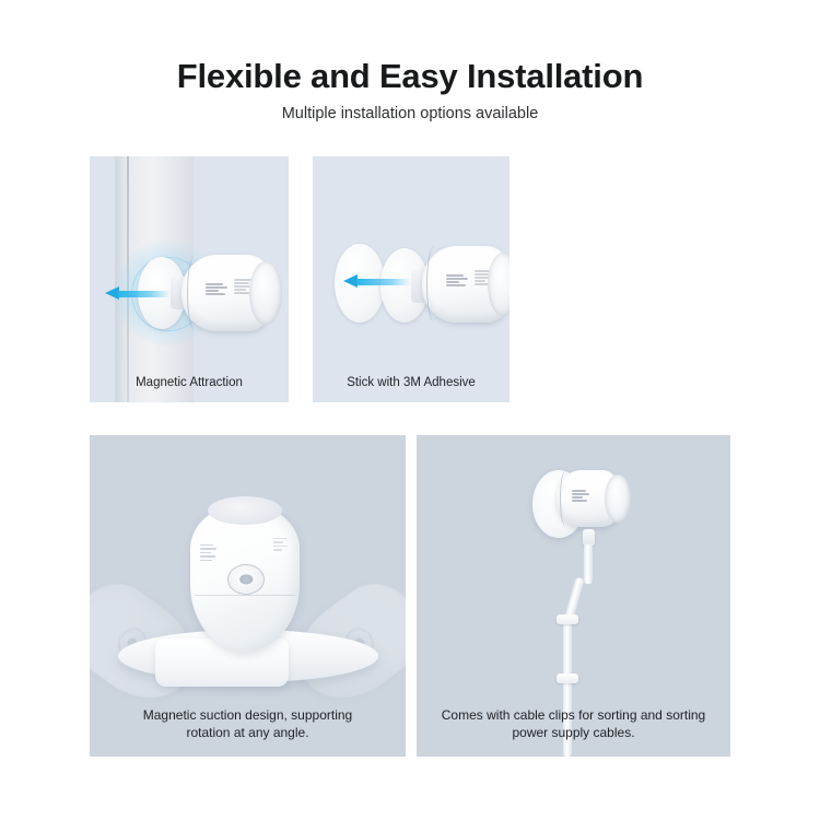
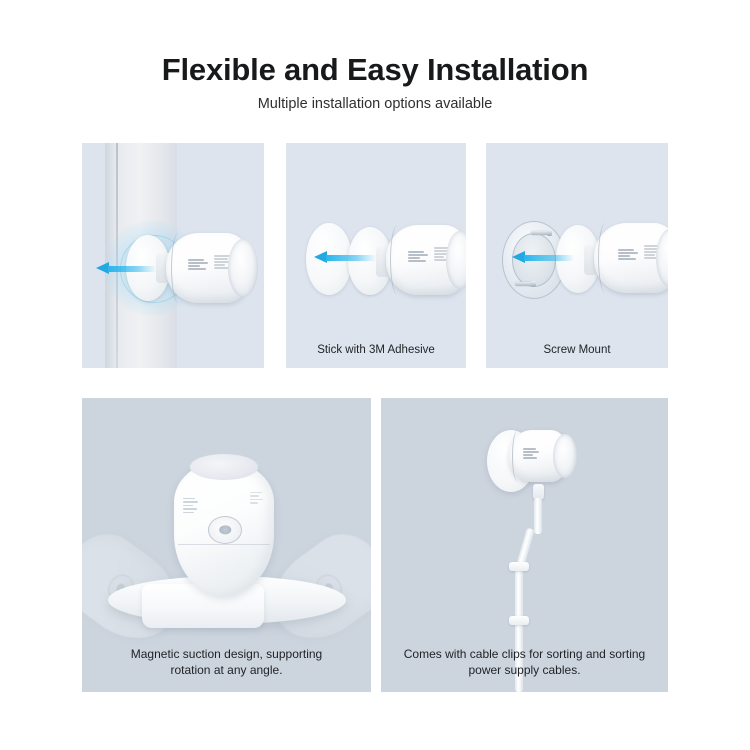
  Flexible and Easy Installation
  Multiple installation options available
- Magnetic Attraction
  Stick with 3M Adhesive
+ Screw Mount
  Magnetic suction design, supporting
  rotation at any angle.
  Comes with cable clips for sorting and sorting
  power supply cables.
